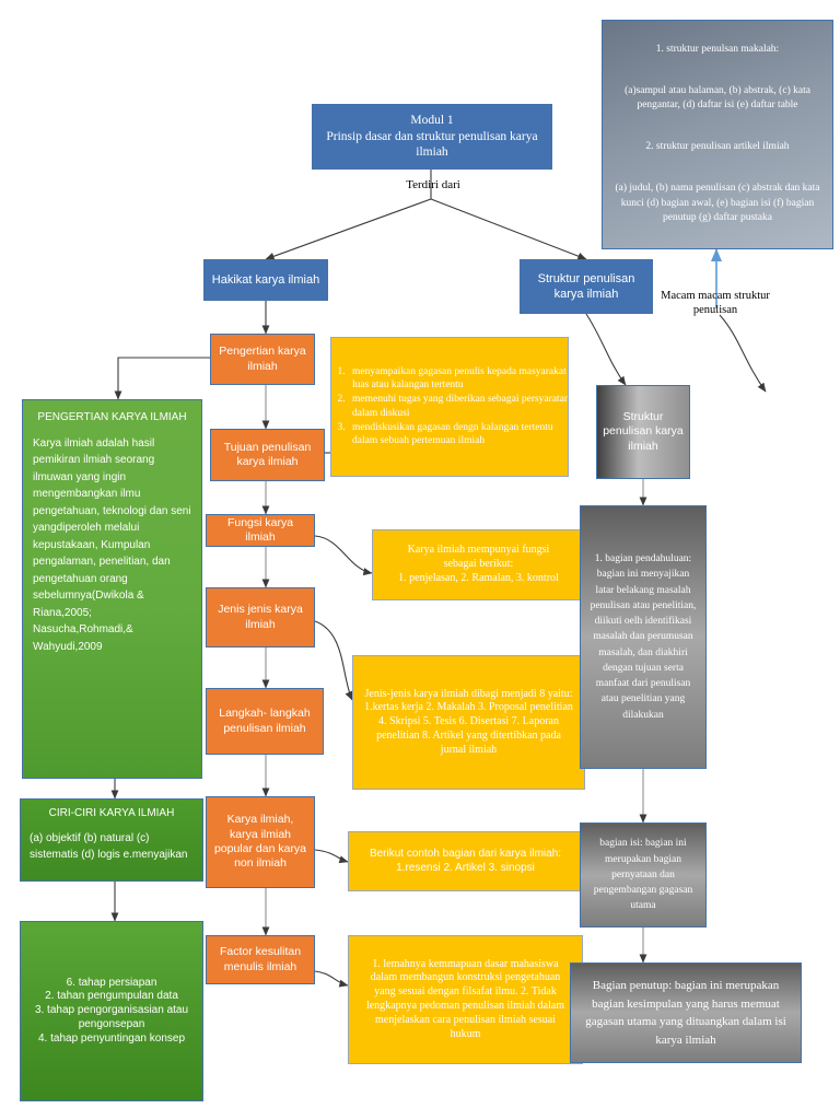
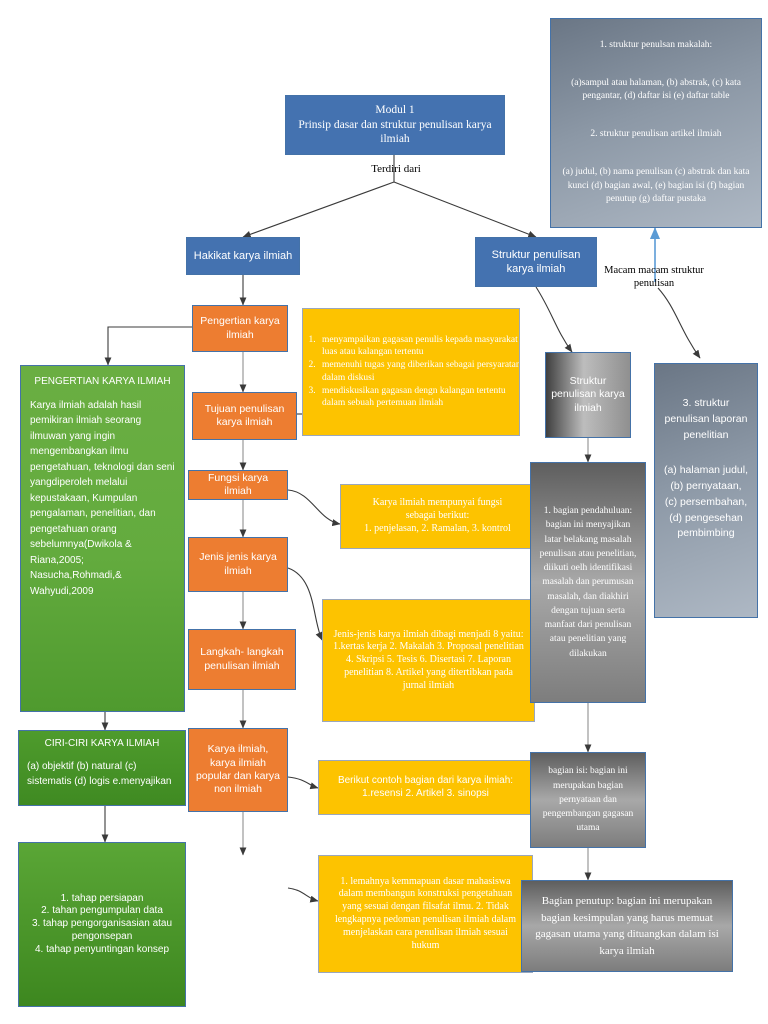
  Modul 1
  Prinsip dasar dan struktur penulisan karya ilmiah
  Terdiri dari
  Hakikat karya ilmiah
  Struktur penulisan karya ilmiah
  Macam macam struktur penulisan
  Pengertian karya ilmiah
  Tujuan penulisan karya ilmiah
  Fungsi karya ilmiah
  Jenis jenis karya ilmiah
  Langkah- langkah penulisan ilmiah
  Karya ilmiah, karya ilmiah popular dan karya non ilmiah
- Factor kesulitan menulis ilmiah
  PENGERTIAN KARYA ILMIAH
  Karya ilmiah adalah hasil pemikiran ilmiah seorang ilmuwan yang ingin mengembangkan ilmu pengetahuan, teknologi dan seni yangdiperoleh melalui kepustakaan, Kumpulan pengalaman, penelitian, dan pengetahuan orang sebelumnya(Dwikola & Riana,2005; Nasucha,Rohmadi,& Wahyudi,2009
  CIRI-CIRI KARYA ILMIAH
  (a) objektif (b) natural (c) sistematis (d) logis e.menyajikan
- 6. tahap persiapan
+ 1. tahap persiapan
  2. tahan pengumpulan data
  3. tahap pengorganisasian atau pengonsepan
  4. tahap penyuntingan konsep
  menyampaikan gagasan penulis kepada masyarakat luas atau kalangan tertentu
  memenuhi tugas yang diberikan sebagai persyaratan dalam diskusi
  mendiskusikan gagasan dengn kalangan tertentu dalam sebuah pertemuan ilmiah
  Karya ilmiah mempunyai fungsi
  sebagai berikut:
  1. penjelasan, 2. Ramalan, 3. kontrol
  Jenis-jenis karya ilmiah dibagi menjadi 8 yaitu:
  1.kertas kerja 2. Makalah 3. Proposal penelitian
  4. Skripsi 5. Tesis 6. Disertasi 7. Laporan
  penelitian 8. Artikel yang ditertibkan pada
  jurnal ilmiah
  Berikut contoh bagian dari karya ilmiah:
  1.resensi 2. Artikel 3. sinopsi
  1. lemahnya kemmapuan dasar mahasiswa
  dalam membangun konstruksi pengetahuan
  yang sesuai dengan filsafat ilmu. 2. Tidak
  lengkapnya pedoman penulisan ilmiah dalam
  menjelaskan cara penulisan ilmiah sesuai
  hukum
  Struktur penulisan karya ilmiah
  1. bagian pendahuluan: bagian ini menyajikan latar belakang masalah penulisan atau penelitian, diikuti oelh identifikasi masalah dan perumusan masalah, dan diakhiri dengan tujuan serta manfaat dari penulisan atau penelitian yang dilakukan
  bagian isi: bagian ini merupakan bagian pernyataan dan pengembangan gagasan utama
  Bagian penutup: bagian ini merupakan bagian kesimpulan yang harus memuat gagasan utama yang dituangkan dalam isi karya ilmiah
  1. struktur penulsan makalah:
  (a)sampul atau halaman, (b) abstrak, (c) kata pengantar, (d) daftar isi (e) daftar table
  2. struktur penulisan artikel ilmiah
  (a) judul, (b) nama penulisan (c) abstrak dan kata kunci (d) bagian awal, (e) bagian isi (f) bagian penutup (g) daftar pustaka
+ 3. struktur penulisan laporan penelitian
+ (a) halaman judul, (b) pernyataan, (c) persembahan, (d) pengesehan pembimbing
